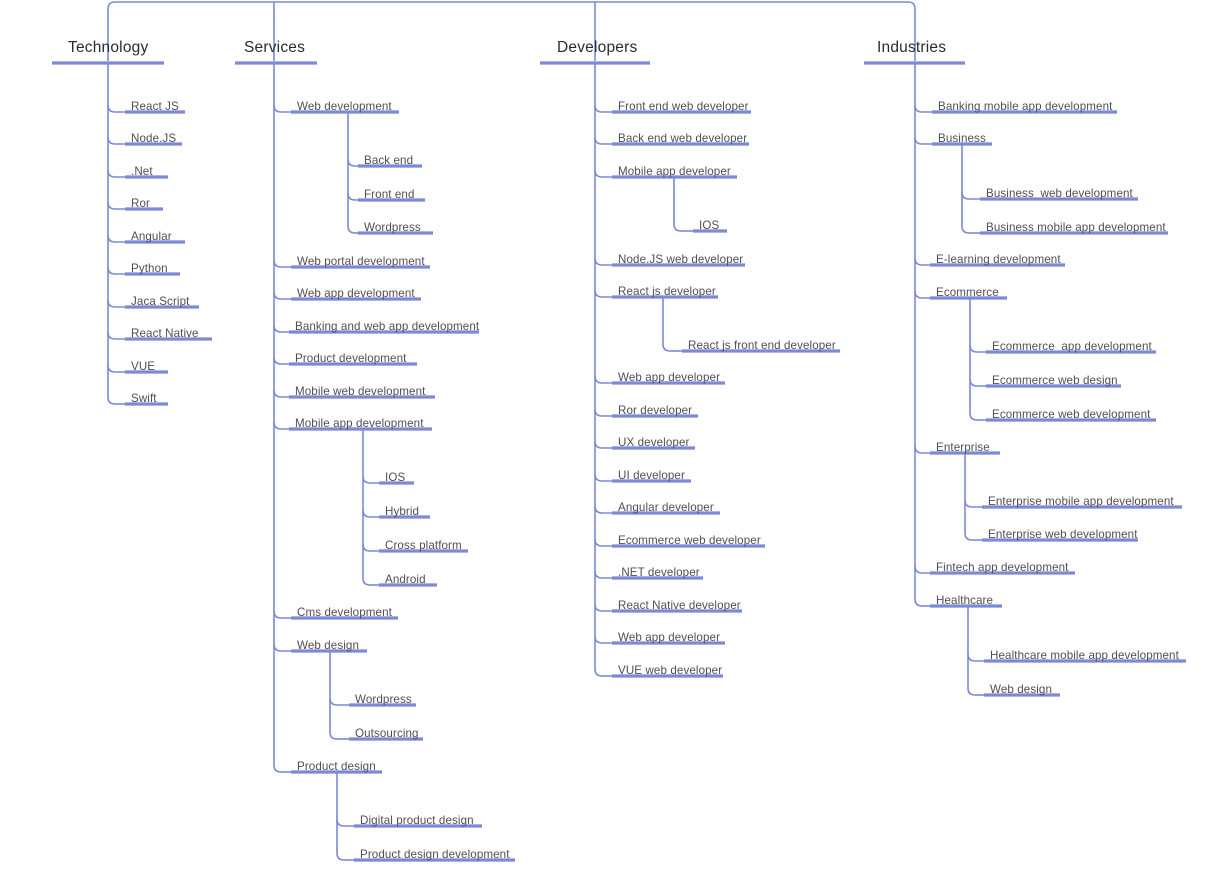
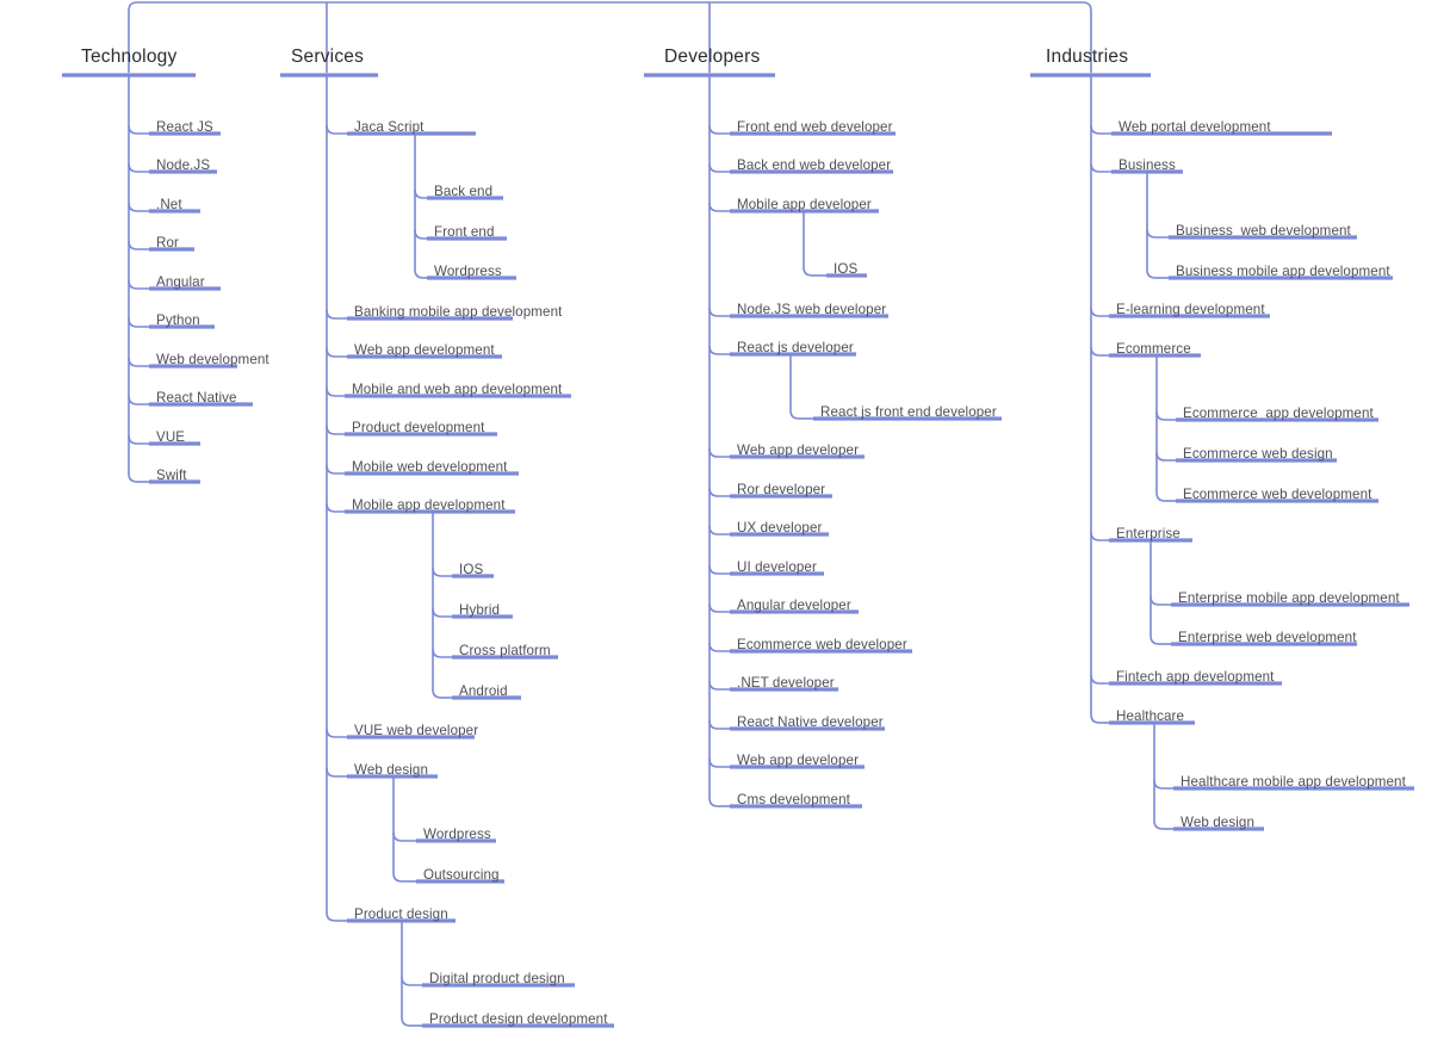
  Technology
  React JS
  Node.JS
  .Net
  Ror
  Angular
  Python
- Jaca Script
+ Web development
  React Native
  VUE
  Swift
  Services
- Web development
+ Jaca Script
  Back end
  Front end
  Wordpress
- Web portal development
+ Banking mobile app development
  Web app development
- Banking and web app development
+ Mobile and web app development
  Product development
  Mobile web development
  Mobile app development
  IOS
  Hybrid
  Cross platform
  Android
- Cms development
+ VUE web developer
  Web design
  Wordpress
  Outsourcing
  Product design
  Digital product design
  Product design development
  Developers
  Front end web developer
  Back end web developer
  Mobile app developer
  IOS
  Node.JS web developer
  React js developer
  React js front end developer
  Web app developer
  Ror developer
  UX developer
  UI developer
  Angular developer
  Ecommerce web developer
  .NET developer
  React Native developer
  Web app developer
- VUE web developer
+ Cms development
  Industries
- Banking mobile app development
+ Web portal development
  Business
  Business web development
  Business mobile app development
  E-learning development
  Ecommerce
  Ecommerce app development
  Ecommerce web design
  Ecommerce web development
  Enterprise
  Enterprise mobile app development
  Enterprise web development
  Fintech app development
  Healthcare
  Healthcare mobile app development
  Web design
